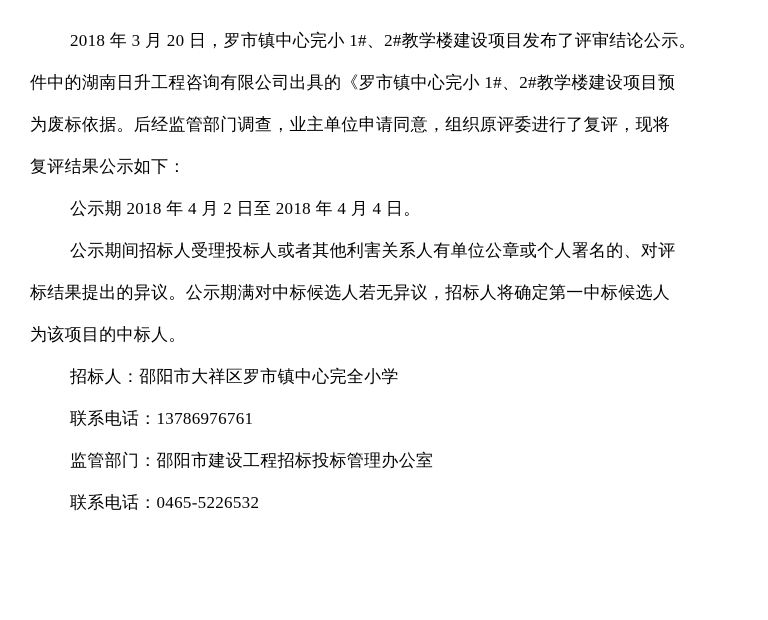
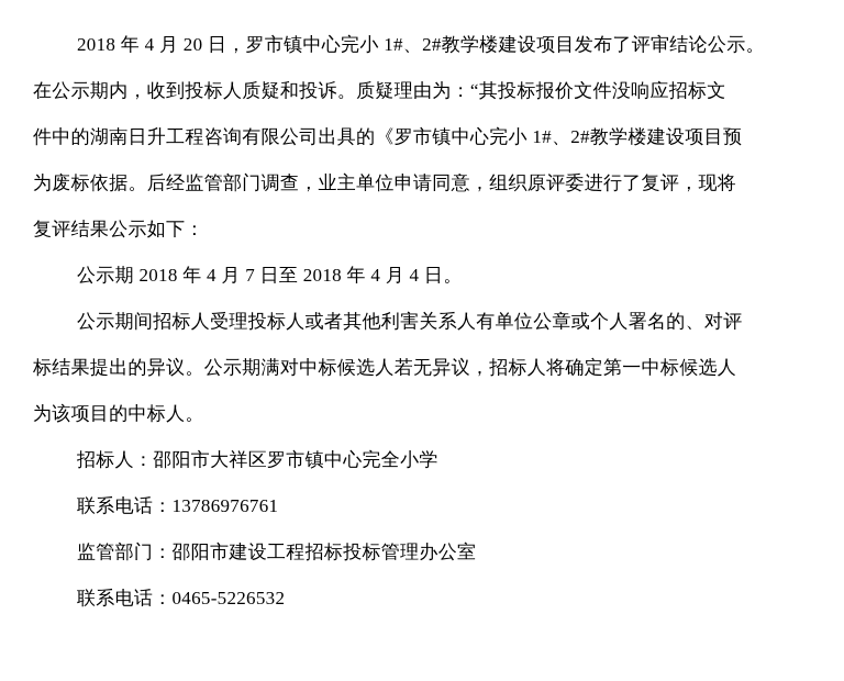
- 2018 年 3 月 20 日，罗市镇中心完小 1#、2#教学楼建设项目发布了评审结论公示。
+ 2018 年 4 月 20 日，罗市镇中心完小 1#、2#教学楼建设项目发布了评审结论公示。
+ 在公示期内，收到投标人质疑和投诉。质疑理由为：“其投标报价文件没响应招标文
  件中的湖南日升工程咨询有限公司出具的《罗市镇中心完小 1#、2#教学楼建设项目预
  为废标依据。后经监管部门调查，业主单位申请同意，组织原评委进行了复评，现将
  复评结果公示如下：
- 公示期 2018 年 4 月 2 日至 2018 年 4 月 4 日。
+ 公示期 2018 年 4 月 7 日至 2018 年 4 月 4 日。
  公示期间招标人受理投标人或者其他利害关系人有单位公章或个人署名的、对评
  标结果提出的异议。公示期满对中标候选人若无异议，招标人将确定第一中标候选人
  为该项目的中标人。
  招标人：邵阳市大祥区罗市镇中心完全小学
  联系电话：13786976761
  监管部门：邵阳市建设工程招标投标管理办公室
  联系电话：0465-5226532
